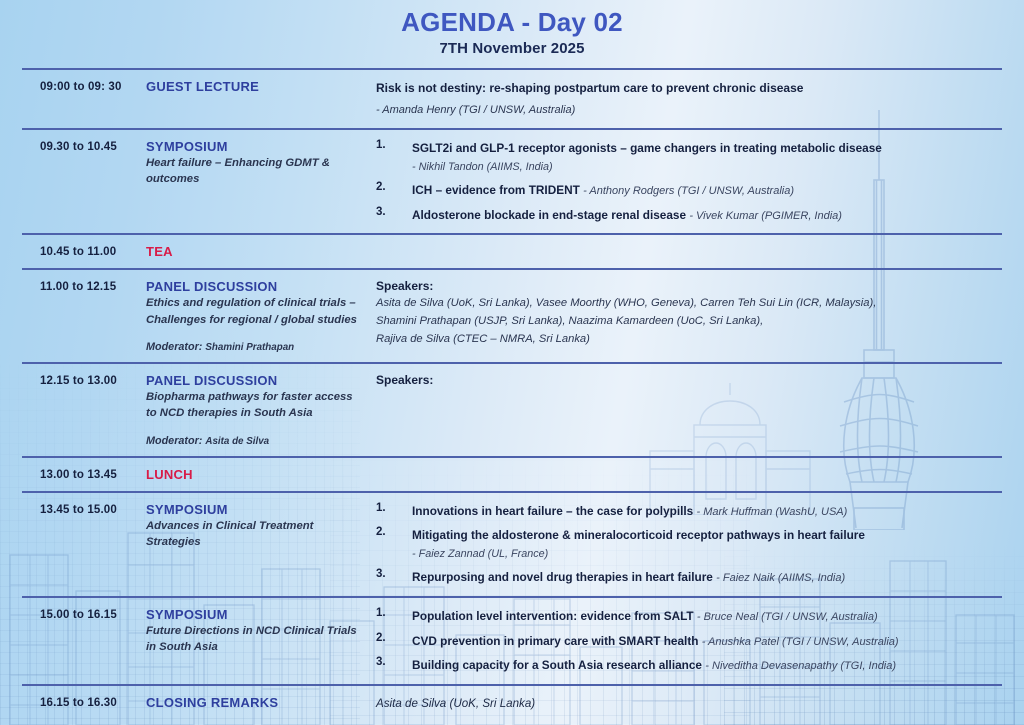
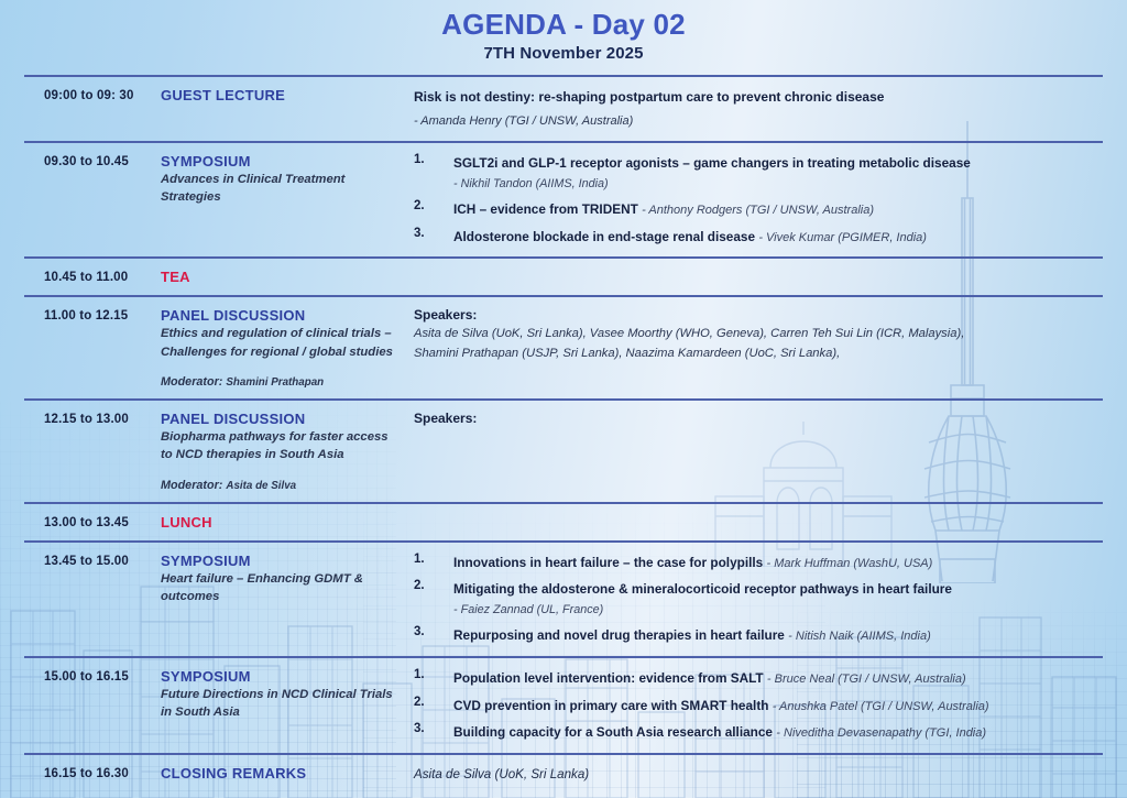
  AGENDA - Day 02
  7TH November 2025
  09:00 to 09: 30
  GUEST LECTURE
  Risk is not destiny: re-shaping postpartum care to prevent chronic disease
  - Amanda Henry (TGI / UNSW, Australia)
  09.30 to 10.45
  SYMPOSIUM
- Heart failure – Enhancing GDMT & outcomes
+ Advances in Clinical Treatment Strategies
  1.
  SGLT2i and GLP-1 receptor agonists – game changers in treating metabolic disease
  - Nikhil Tandon (AIIMS, India)
  2.
  ICH – evidence from TRIDENT - Anthony Rodgers (TGI / UNSW, Australia)
  3.
  Aldosterone blockade in end-stage renal disease - Vivek Kumar (PGIMER, India)
  10.45 to 11.00
  TEA
  11.00 to 12.15
  PANEL DISCUSSION
  Ethics and regulation of clinical trials – Challenges for regional / global studies
  Moderator: Shamini Prathapan
  Speakers:
  Asita de Silva (UoK, Sri Lanka), Vasee Moorthy (WHO, Geneva), Carren Teh Sui Lin (ICR, Malaysia),
  Shamini Prathapan (USJP, Sri Lanka), Naazima Kamardeen (UoC, Sri Lanka),
- Rajiva de Silva (CTEC – NMRA, Sri Lanka)
  12.15 to 13.00
  PANEL DISCUSSION
  Biopharma pathways for faster access to NCD therapies in South Asia
  Moderator: Asita de Silva
  Speakers:
  13.00 to 13.45
  LUNCH
  13.45 to 15.00
  SYMPOSIUM
- Advances in Clinical Treatment Strategies
+ Heart failure – Enhancing GDMT & outcomes
  1.
  Innovations in heart failure – the case for polypills - Mark Huffman (WashU, USA)
  2.
  Mitigating the aldosterone & mineralocorticoid receptor pathways in heart failure
  - Faiez Zannad (UL, France)
  3.
- Repurposing and novel drug therapies in heart failure - Faiez Naik (AIIMS, India)
+ Repurposing and novel drug therapies in heart failure - Nitish Naik (AIIMS, India)
  15.00 to 16.15
  SYMPOSIUM
  Future Directions in NCD Clinical Trials in South Asia
  1.
  Population level intervention: evidence from SALT - Bruce Neal (TGI / UNSW, Australia)
  2.
  CVD prevention in primary care with SMART health - Anushka Patel (TGI / UNSW, Australia)
  3.
  Building capacity for a South Asia research alliance - Niveditha Devasenapathy (TGI, India)
  16.15 to 16.30
  CLOSING REMARKS
  Asita de Silva (UoK, Sri Lanka)
